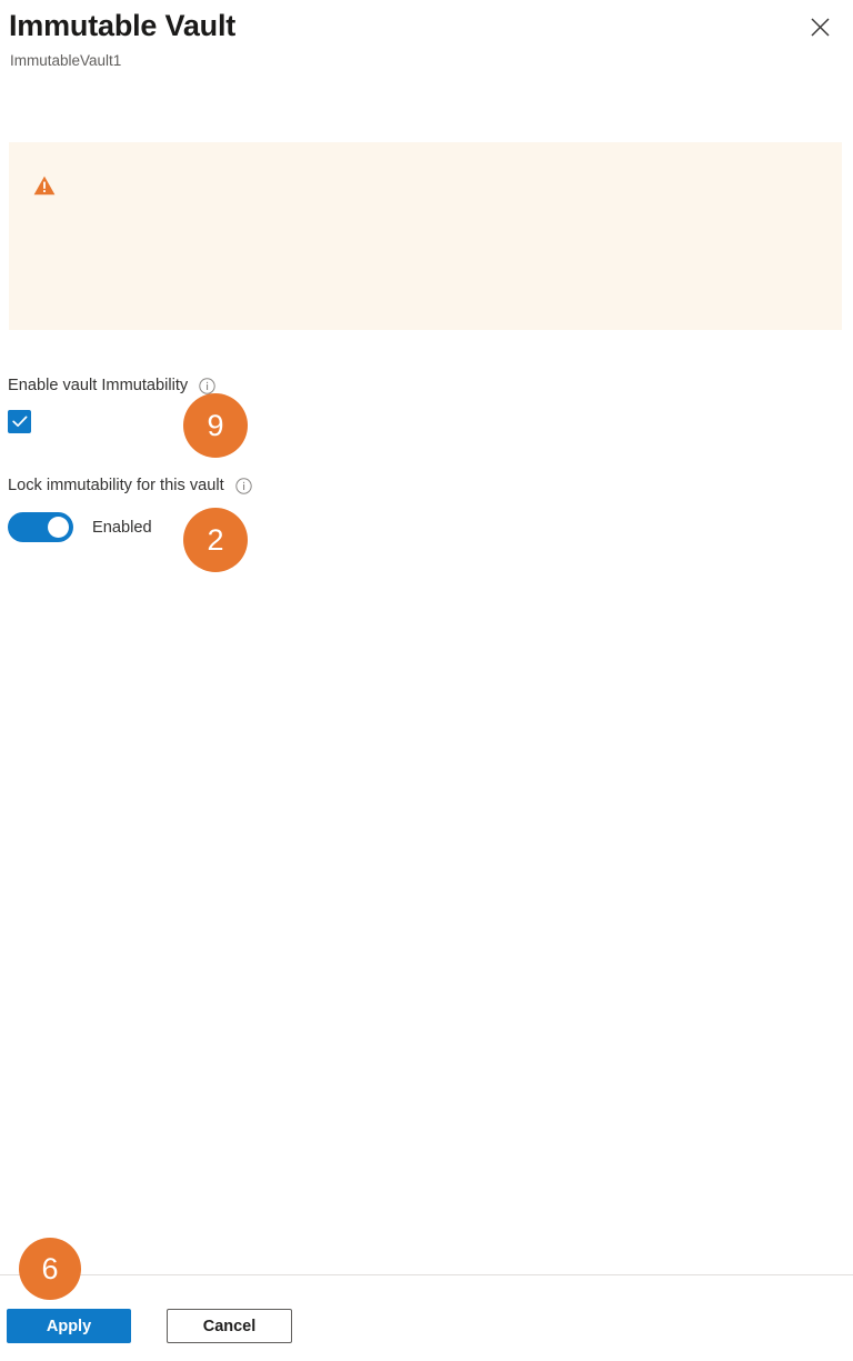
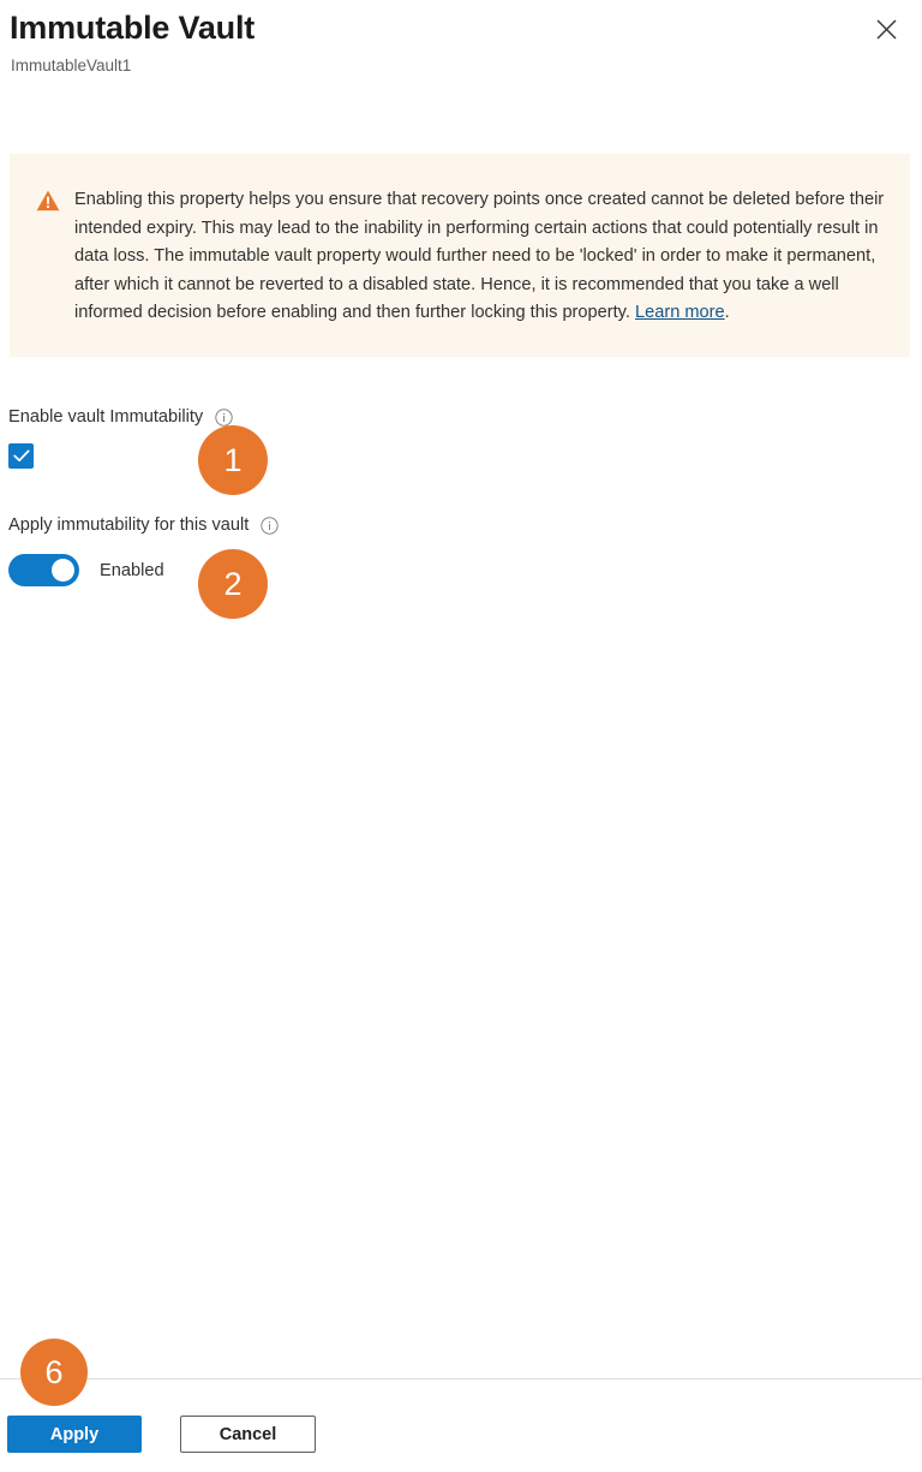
  Immutable Vault
  ImmutableVault1
+ Enabling this property helps you ensure that recovery points once created cannot be deleted before their intended expiry. This may lead to the inability in performing certain actions that could potentially result in data loss. The immutable vault property would further need to be 'locked' in order to make it permanent, after which it cannot be reverted to a disabled state. Hence, it is recommended that you take a well informed decision before enabling and then further locking this property. Learn more.
  Enable vault Immutability
- Lock immutability for this vault
+ Apply immutability for this vault
  Enabled
  Apply
  Cancel
- 9
+ 1
  2
  6
